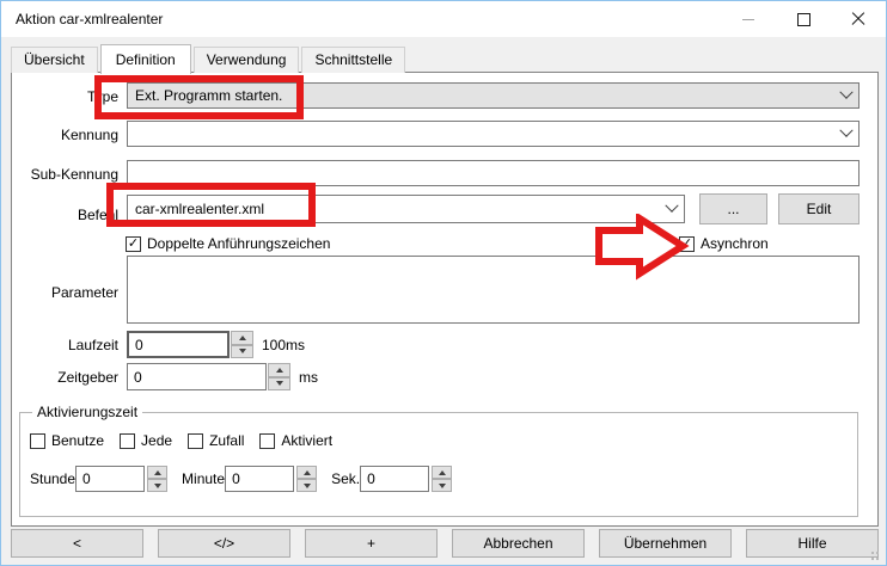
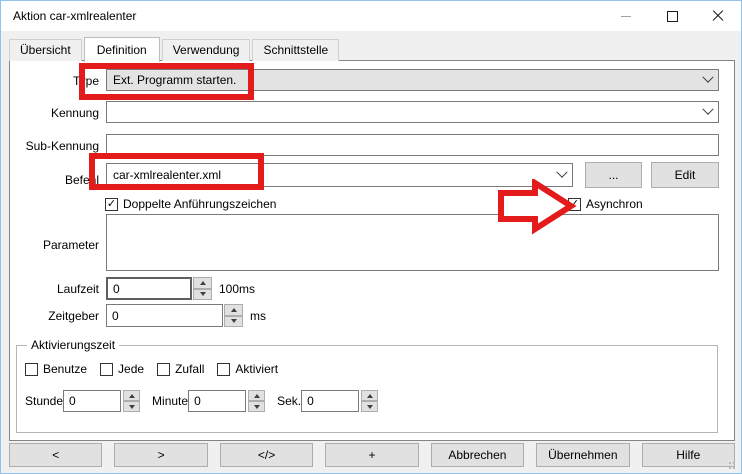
  Aktion car-xmlrealenter
  Übersicht
  Definition
  Verwendung
  Schnittstelle
  Type
  Ext. Programm starten.
  Kennung
  Sub-Kennung
  Befehl
  car-xmlrealenter.xml
  ...
  Edit
  ✓
  Doppelte Anführungszeichen
  ✓
  Asynchron
  Parameter
  Laufzeit
  0
  100ms
  Zeitgeber
  0
  ms
  Aktivierungszeit
  Benutze
  Jede
  Zufall
  Aktiviert
  Stunde
  0
  Minute
  0
  Sek.
  0
  <
+ >
  </>
  +
  Abbrechen
  Übernehmen
  Hilfe
